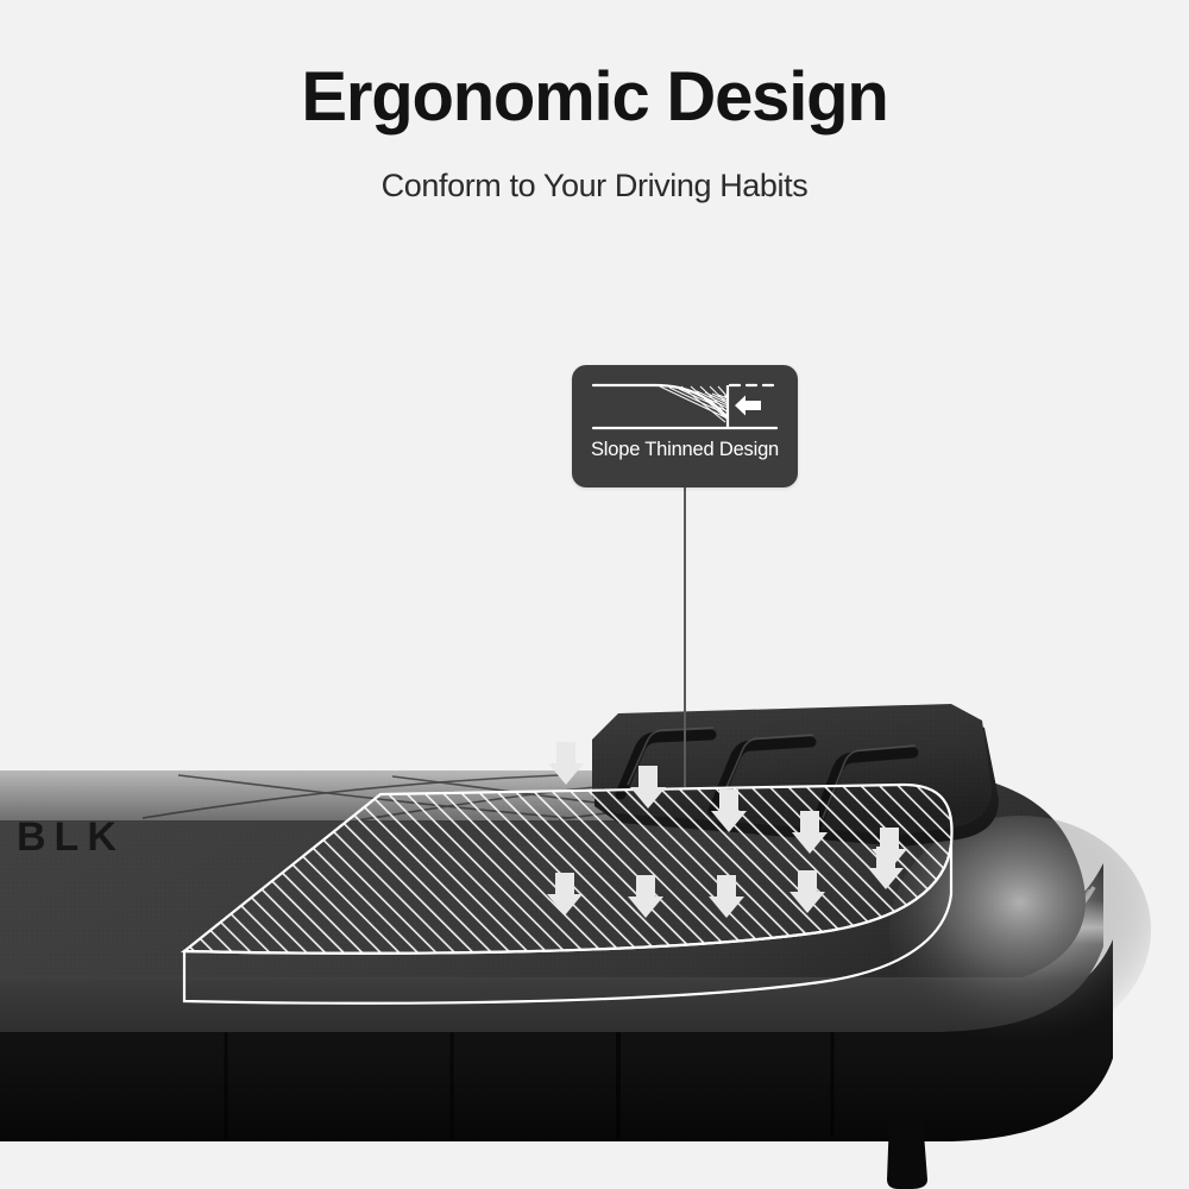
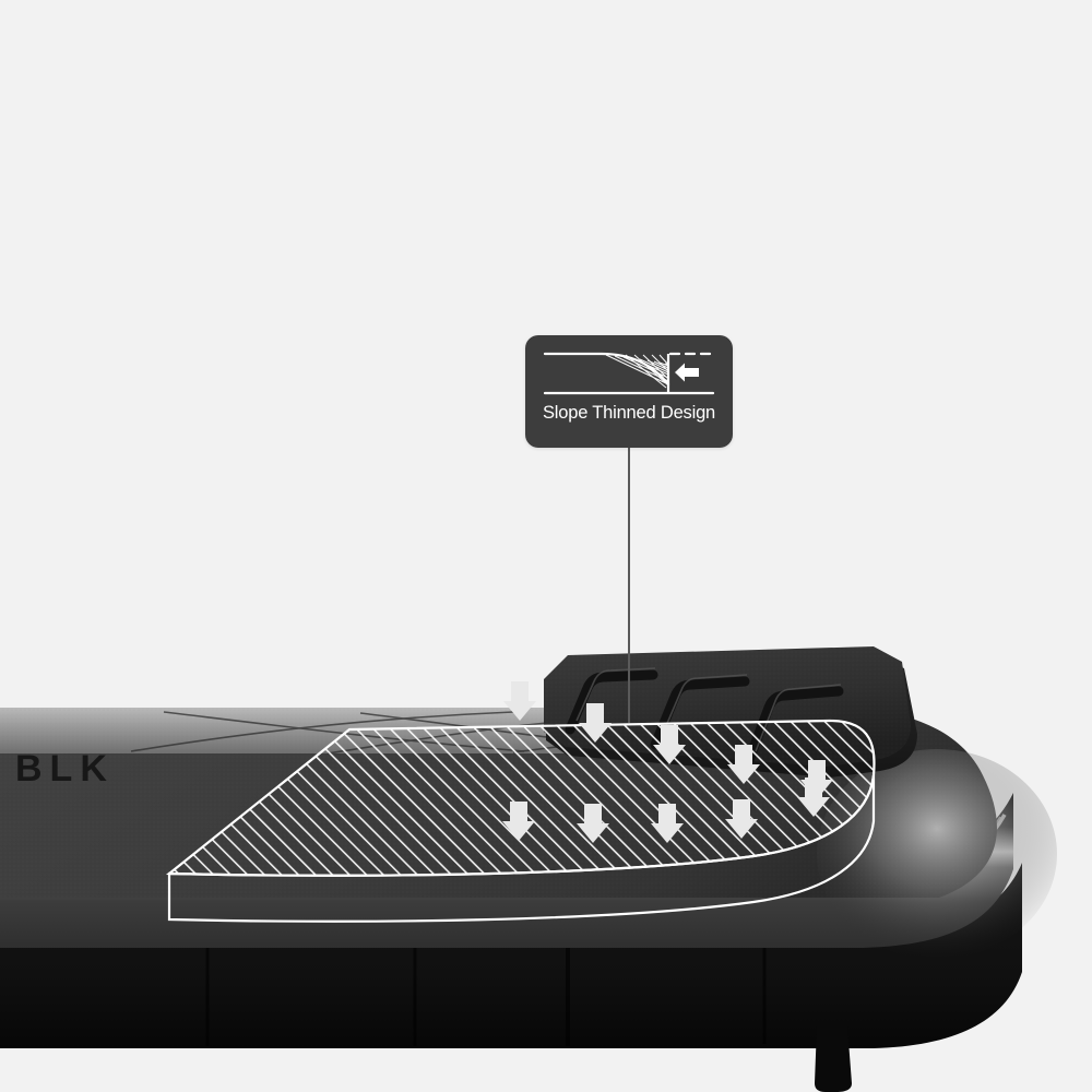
- Ergonomic Design
- Conform to Your Driving Habits
  Slope Thinned Design
  BLK
